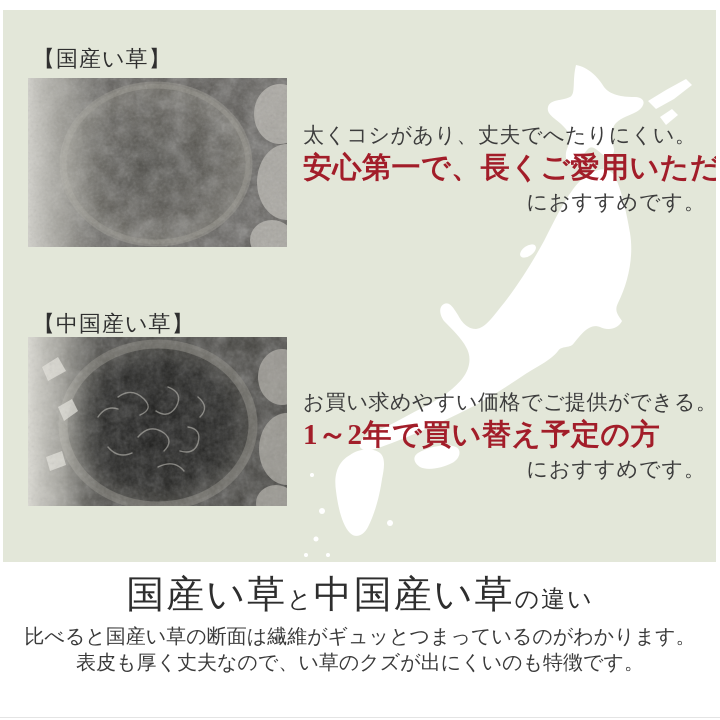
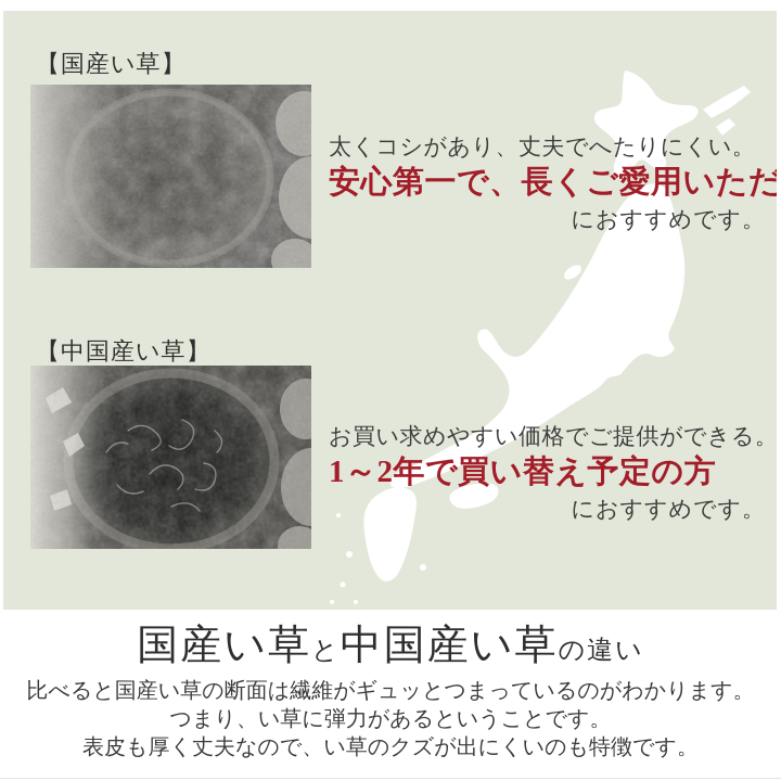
  【国産い草】
  太くコシがあり、丈夫でへたりにくい。
  安心第一で、長くご愛用いただ
  におすすめです。
  【中国産い草】
  お買い求めやすい価格でご提供ができる。
  1～2年で買い替え予定の方
  におすすめです。
  国産い草と中国産い草の違い
  比べると国産い草の断面は繊維がギュッとつまっているのがわかります。
+ つまり、い草に弾力があるということです。
  表皮も厚く丈夫なので、い草のクズが出にくいのも特徴です。
